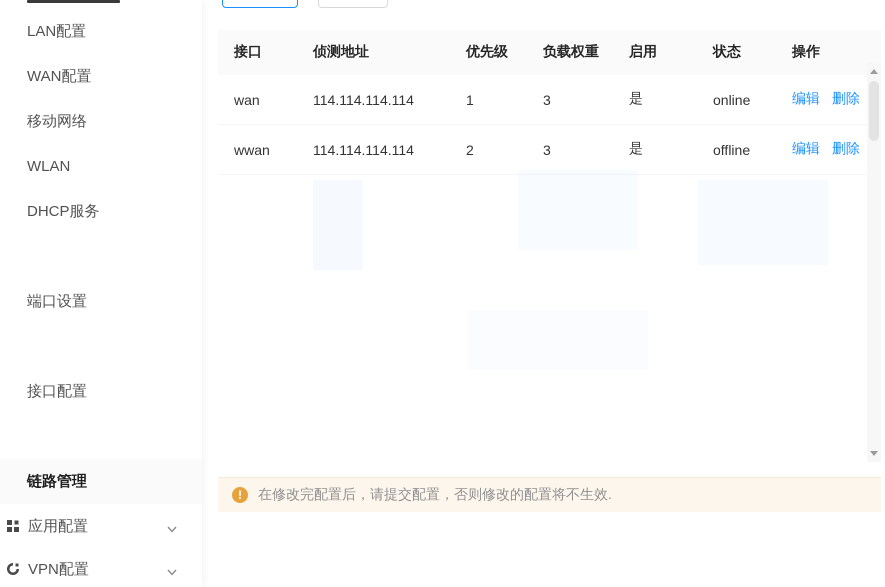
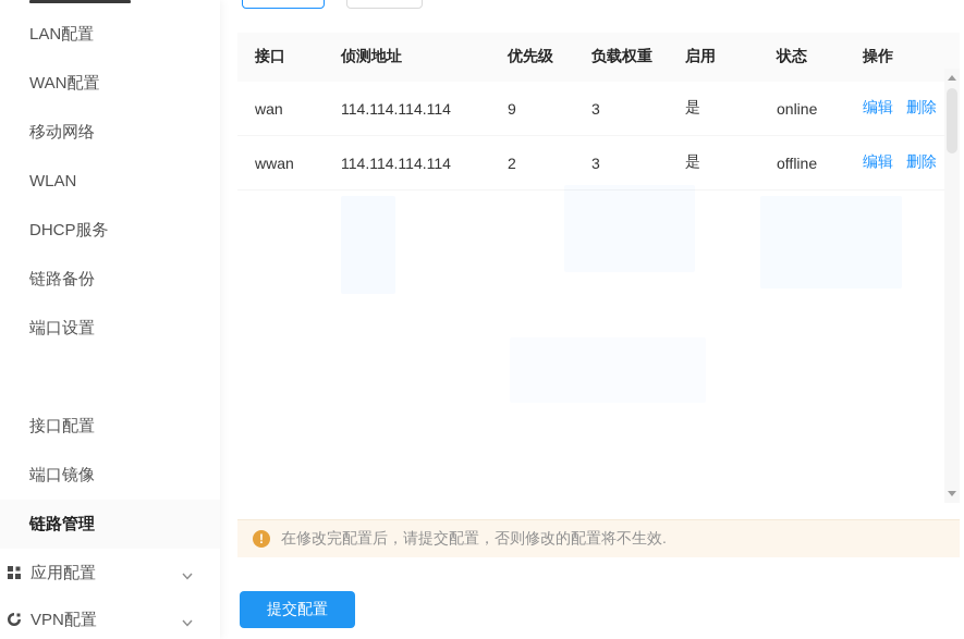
  LAN配置
  WAN配置
  移动网络
  WLAN
  DHCP服务
+ 链路备份
  端口设置
  接口配置
+ 端口镜像
  链路管理
  应用配置
  VPN配置
  接口
  侦测地址
  优先级
  负载权重
  启用
  状态
  操作
  wan
  114.114.114.114
- 1
+ 9
  3
  是
  online
  编辑
  删除
  wwan
  114.114.114.114
  2
  3
  是
  offline
  编辑
  删除
  !
  在修改完配置后，请提交配置，否则修改的配置将不生效.
+ 提交配置
